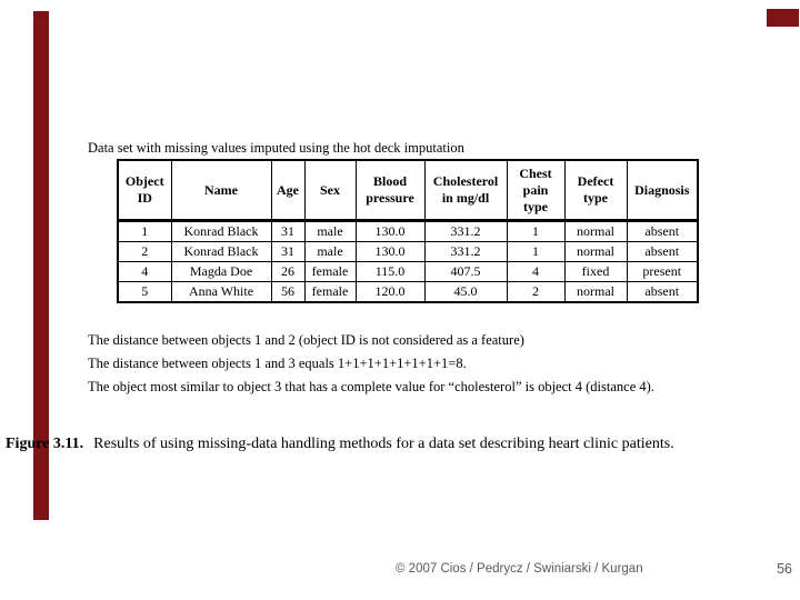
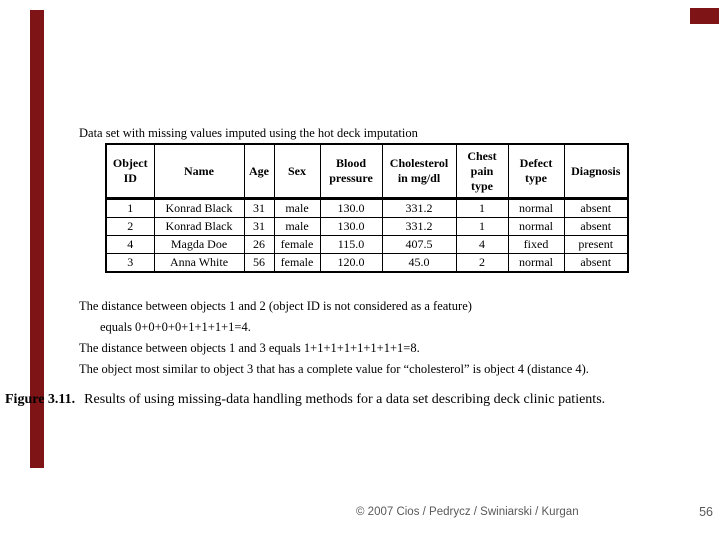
  Data set with missing values imputed using the hot deck imputation
  Object ID	Name	Age	Sex	Blood pressure	Cholesterol in mg/dl	Chest pain type	Defect type	Diagnosis
  1	Konrad Black	31	male	130.0	331.2	1	normal	absent
  2	Konrad Black	31	male	130.0	331.2	1	normal	absent
  4	Magda Doe	26	female	115.0	407.5	4	fixed	present
- 5	Anna White	56	female	120.0	45.0	2	normal	absent
+ 3	Anna White	56	female	120.0	45.0	2	normal	absent
  The distance between objects 1 and 2 (object ID is not considered as a feature)
+ equals 0+0+0+0+1+1+1+1=4.
  The distance between objects 1 and 3 equals 1+1+1+1+1+1+1+1=8.
  The object most similar to object 3 that has a complete value for “cholesterol” is object 4 (distance 4).
- Figure 3.11. Results of using missing-data handling methods for a data set describing heart clinic patients.
+ Figure 3.11. Results of using missing-data handling methods for a data set describing deck clinic patients.
  © 2007 Cios / Pedrycz / Swiniarski / Kurgan
  56
